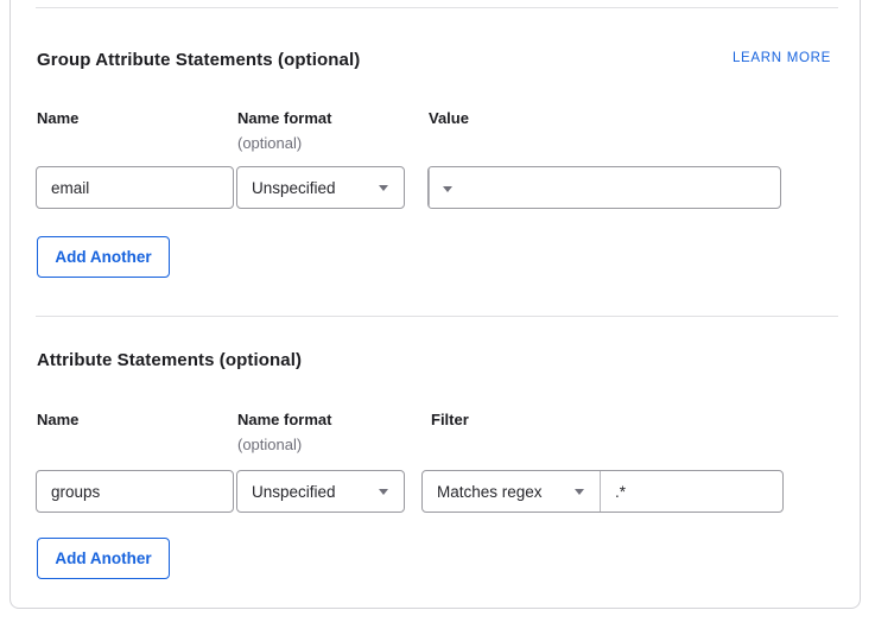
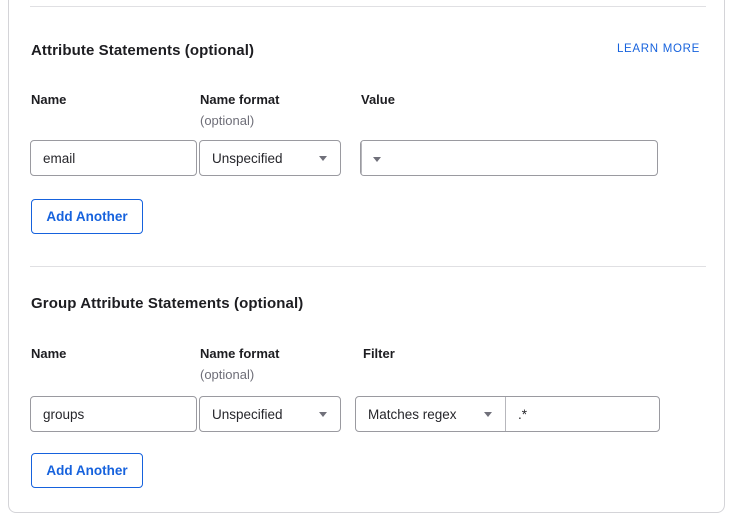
- Group Attribute Statements (optional)
+ Attribute Statements (optional)
  LEARN MORE
  Name
  Name format
  (optional)
  Value
  email
  Unspecified
  Add Another
- Attribute Statements (optional)
+ Group Attribute Statements (optional)
  Name
  Name format
  (optional)
  Filter
  groups
  Unspecified
  Matches regex
  .*
  Add Another
